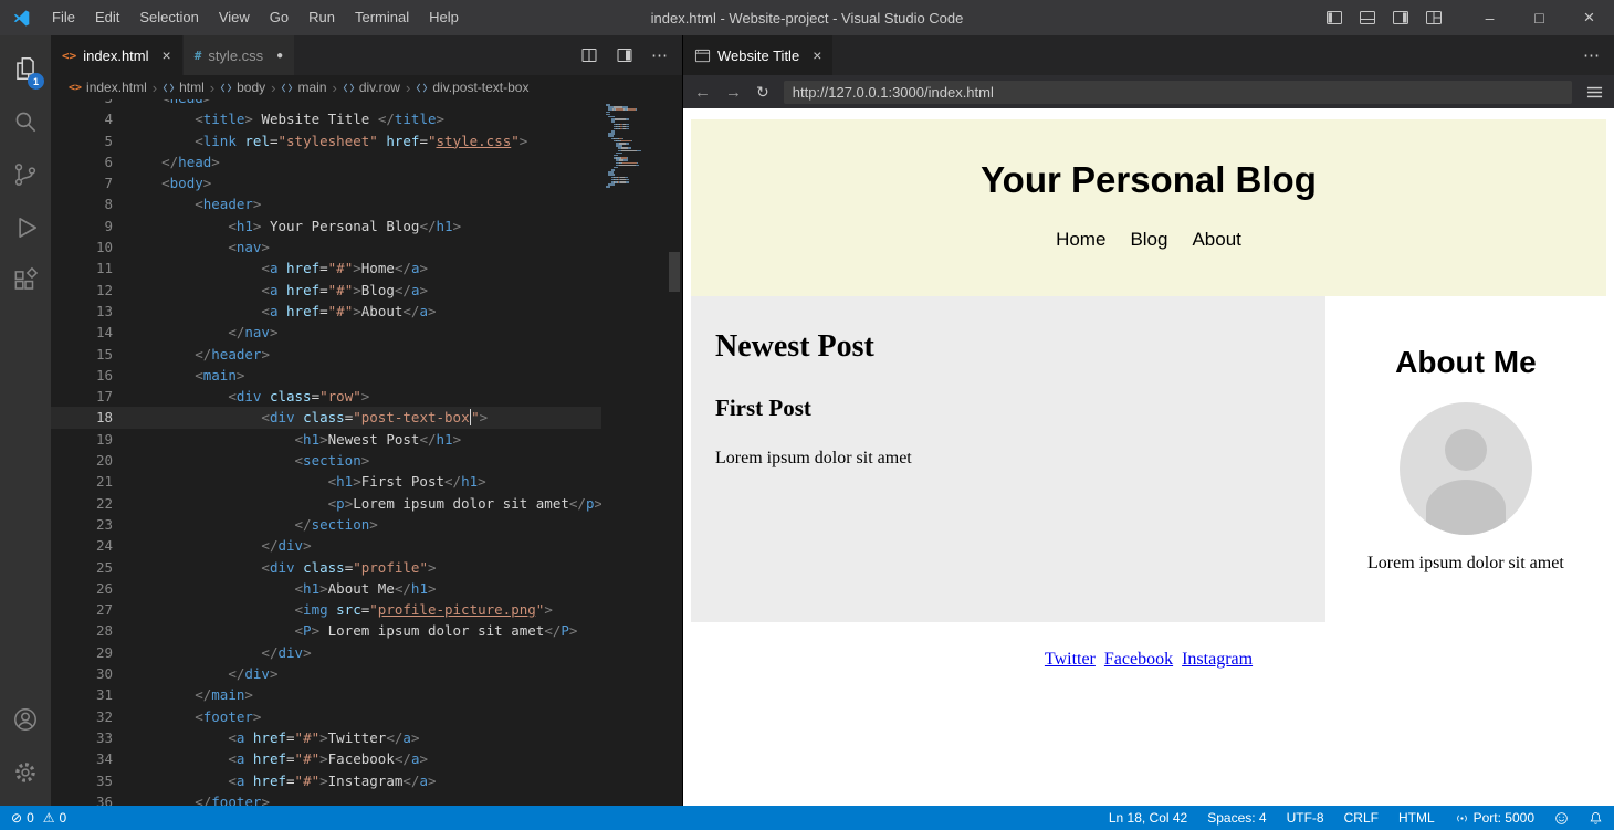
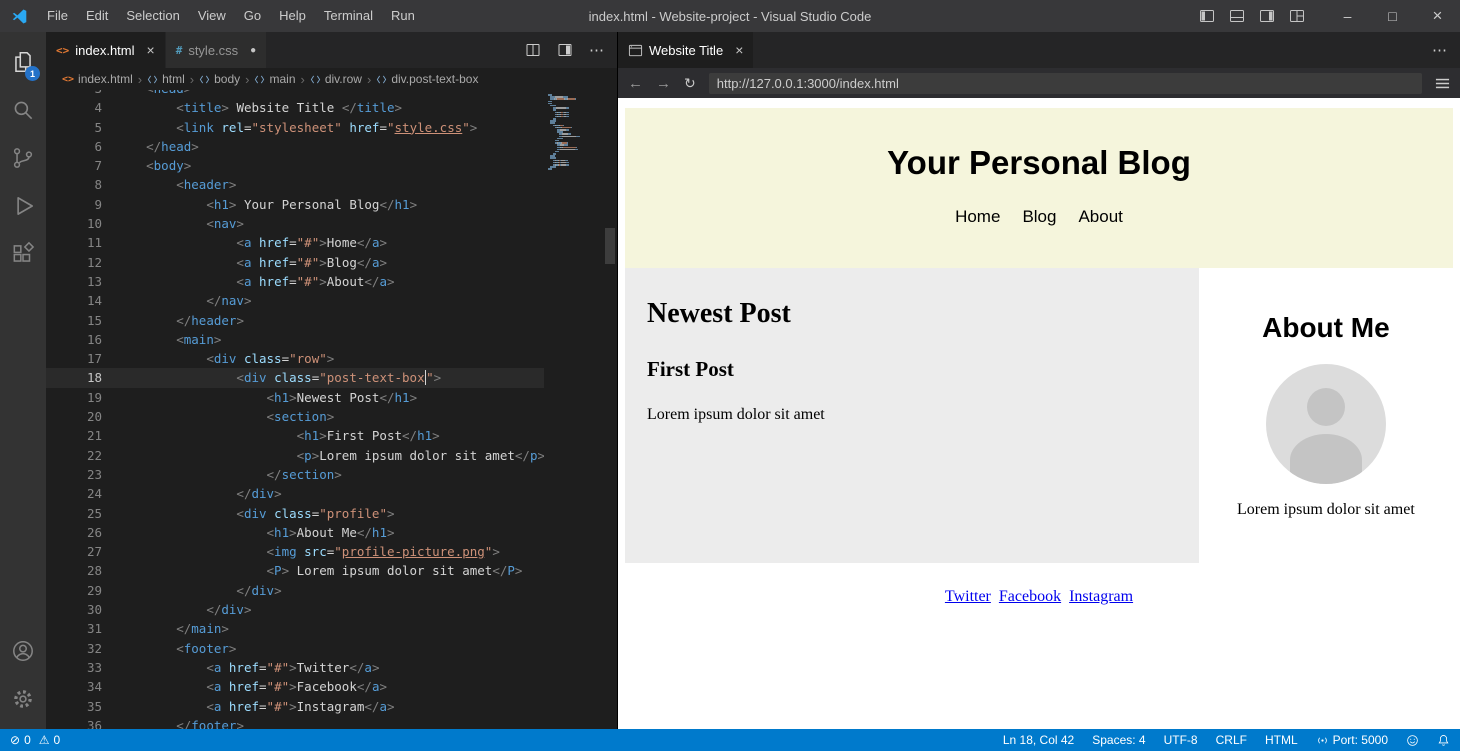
  index.html - Website-project - Visual Studio Code
  File
  Edit
  Selection
  View
  Go
- Run
+ Help
  Terminal
- Help
+ Run
  –
  □
  ×
  1
  <>
  index.html
  ×
  #
  style.css
  ●
  ⋯
  <>
  index.html
  ›
  html
  ›
  body
  ›
  main
  ›
  div.row
  ›
  div.post-text-box
  4
  <title> Website Title </title>
  5
  <link rel="stylesheet" href="style.css">
  6
  </head>
  7
  <body>
  8
  <header>
  9
  <h1> Your Personal Blog</h1>
  10
  <nav>
  11
  <a href="#">Home</a>
  12
  <a href="#">Blog</a>
  13
  <a href="#">About</a>
  14
  </nav>
  15
  </header>
  16
  <main>
  17
  <div class="row">
  18
  <div class="post-text-box">
  19
  <h1>Newest Post</h1>
  20
  <section>
  21
  <h1>First Post</h1>
  22
  <p>Lorem ipsum dolor sit amet</p>
  23
  </section>
  24
  </div>
  25
  <div class="profile">
  26
  <h1>About Me</h1>
  27
  <img src="profile-picture.png">
  28
  <P> Lorem ipsum dolor sit amet</P>
  29
  </div>
  30
  </div>
  31
  </main>
  32
  <footer>
  33
  <a href="#">Twitter</a>
  34
  <a href="#">Facebook</a>
  35
  <a href="#">Instagram</a>
  36
  </footer>
  Website Title
  ×
  ⋯
  ←
  →
  ↻
  http://127.0.0.1:3000/index.html
  Your Personal Blog
  Home Blog About
  Newest Post
  First Post
  Lorem ipsum dolor sit amet
  About Me
  Lorem ipsum dolor sit amet
  Twitter Facebook Instagram
  ⊘
  0
  ⚠
  0
  Ln 18, Col 42
  Spaces: 4
  UTF-8
  CRLF
  HTML
  Port: 5000
